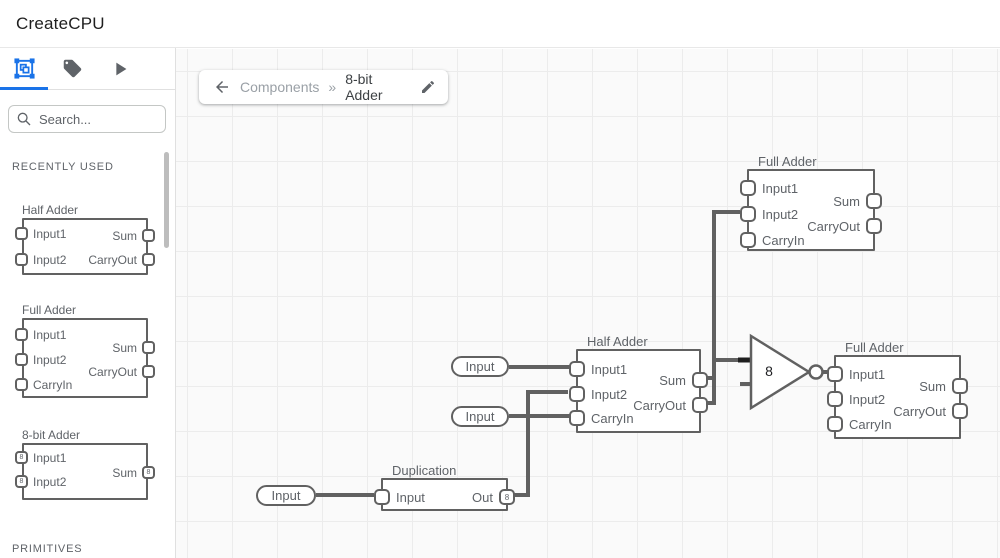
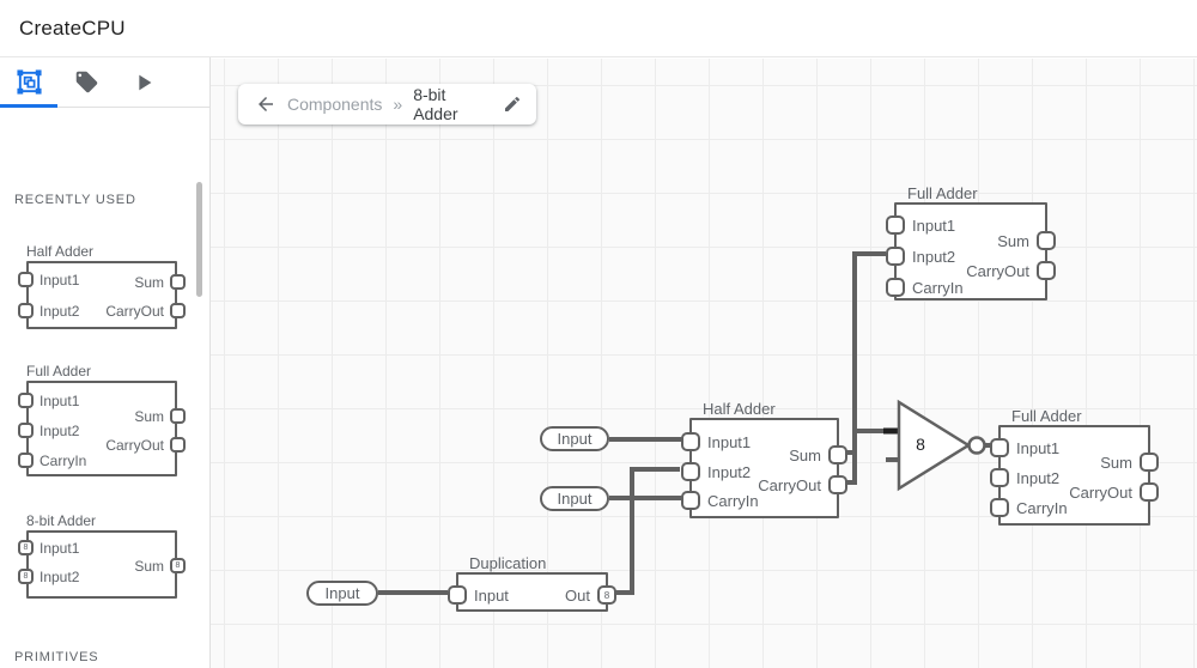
  CreateCPU
- Search...
  RECENTLY USED
  Half Adder
  Input1
  Input2
  Sum
  CarryOut
  Full Adder
  Input1
  Input2
  CarryIn
  Sum
  CarryOut
  8-bit Adder
  Input1
  Input2
  Sum
  PRIMITIVES
  8
  Components
  »
  8-bit Adder
  Input
  Input
  Input
  Duplication
  Input
  8
  Out
  Half Adder
  Input1
  Input2
  CarryIn
  Sum
  CarryOut
  Full Adder
  Input1
  Input2
  CarryIn
  Sum
  CarryOut
  Full Adder
  Input1
  Input2
  CarryIn
  Sum
  CarryOut
